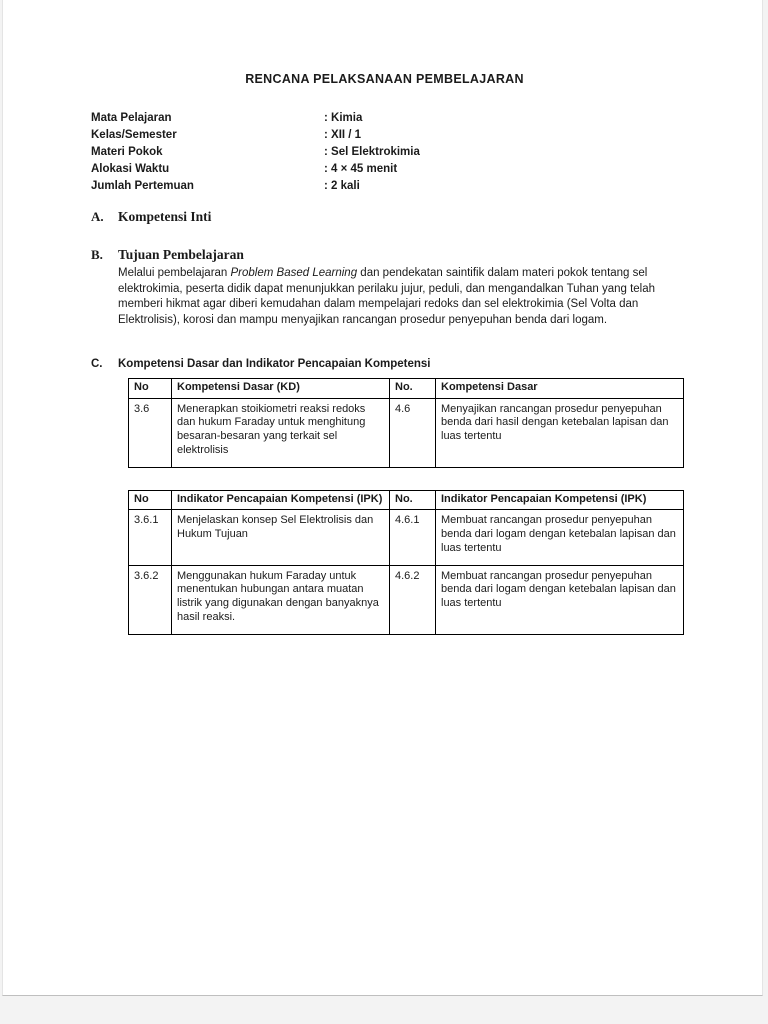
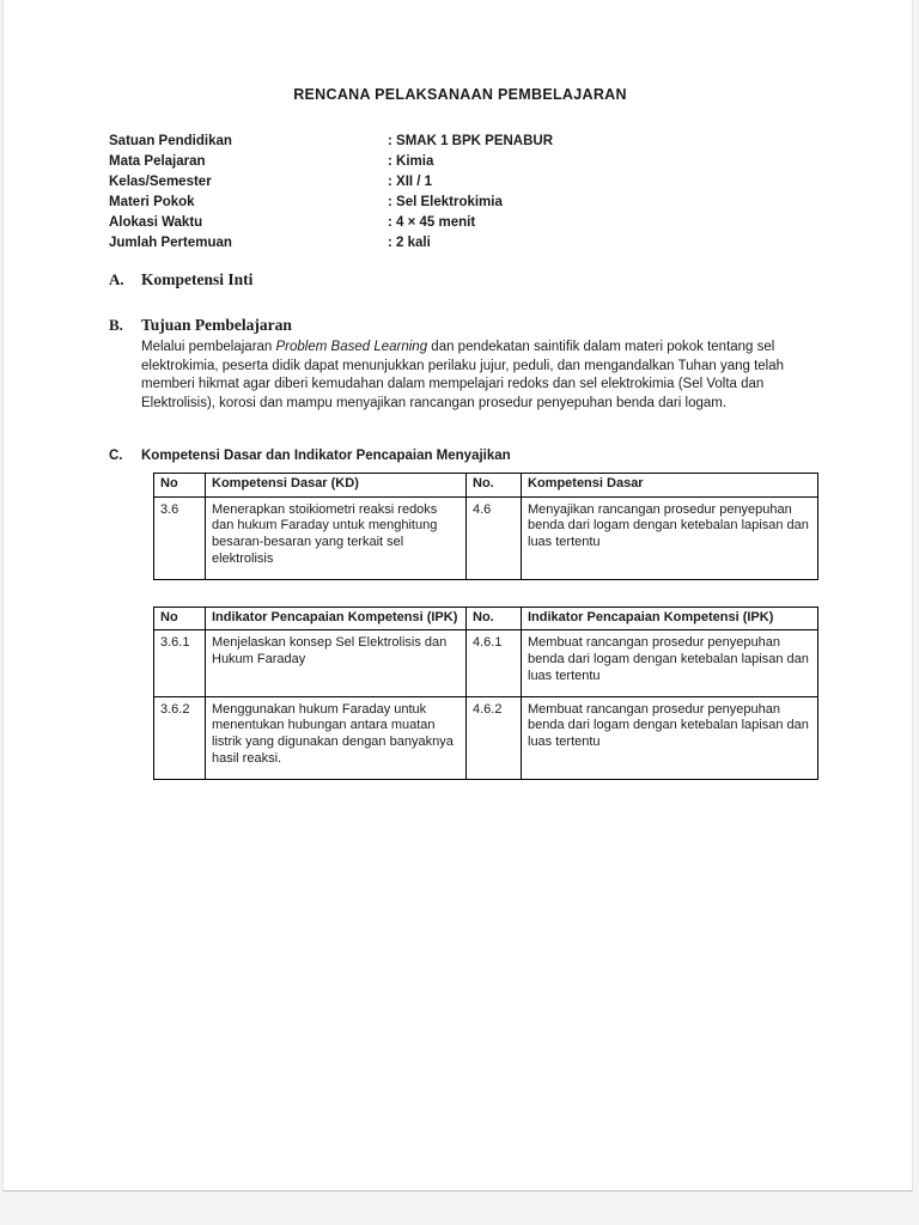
  RENCANA PELAKSANAAN PEMBELAJARAN
+ Satuan Pendidikan
+ : SMAK 1 BPK PENABUR
  Mata Pelajaran
  : Kimia
  Kelas/Semester
  : XII / 1
  Materi Pokok
  : Sel Elektrokimia
  Alokasi Waktu
  : 4 × 45 menit
  Jumlah Pertemuan
  : 2 kali
  A.
  Kompetensi Inti
  B.
  Tujuan Pembelajaran
  Melalui pembelajaran Problem Based Learning dan pendekatan saintifik dalam materi pokok tentang sel elektrokimia, peserta didik dapat menunjukkan perilaku jujur, peduli, dan mengandalkan Tuhan yang telah memberi hikmat agar diberi kemudahan dalam mempelajari redoks dan sel elektrokimia (Sel Volta dan Elektrolisis), korosi dan mampu menyajikan rancangan prosedur penyepuhan benda dari logam.
  C.
- Kompetensi Dasar dan Indikator Pencapaian Kompetensi
+ Kompetensi Dasar dan Indikator Pencapaian Menyajikan
  No	Kompetensi Dasar (KD)	No.	Kompetensi Dasar
- 3.6	Menerapkan stoikiometri reaksi redoks dan hukum Faraday untuk menghitung besaran-besaran yang terkait sel elektrolisis	4.6	Menyajikan rancangan prosedur penyepuhan benda dari hasil dengan ketebalan lapisan dan luas tertentu
+ 3.6	Menerapkan stoikiometri reaksi redoks dan hukum Faraday untuk menghitung besaran-besaran yang terkait sel elektrolisis	4.6	Menyajikan rancangan prosedur penyepuhan benda dari logam dengan ketebalan lapisan dan luas tertentu
  No	Indikator Pencapaian Kompetensi (IPK)	No.	Indikator Pencapaian Kompetensi (IPK)
- 3.6.1	Menjelaskan konsep Sel Elektrolisis dan Hukum Tujuan	4.6.1	Membuat rancangan prosedur penyepuhan benda dari logam dengan ketebalan lapisan dan luas tertentu
+ 3.6.1	Menjelaskan konsep Sel Elektrolisis dan Hukum Faraday	4.6.1	Membuat rancangan prosedur penyepuhan benda dari logam dengan ketebalan lapisan dan luas tertentu
  3.6.2	Menggunakan hukum Faraday untuk menentukan hubungan antara muatan listrik yang digunakan dengan banyaknya hasil reaksi.	4.6.2	Membuat rancangan prosedur penyepuhan benda dari logam dengan ketebalan lapisan dan luas tertentu
